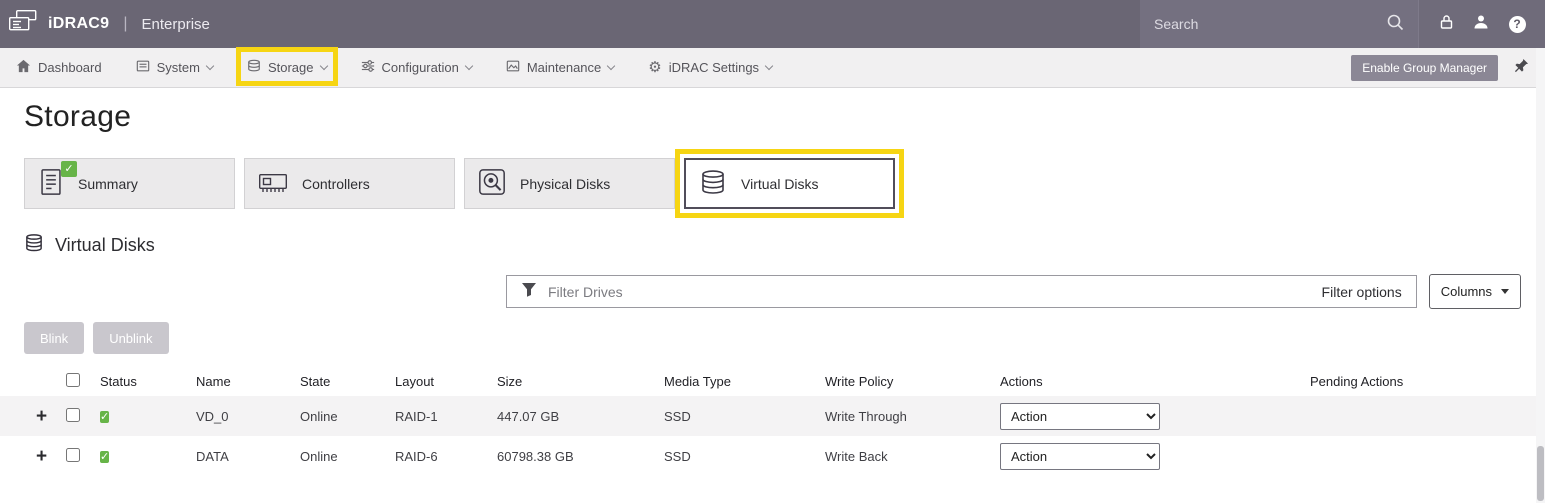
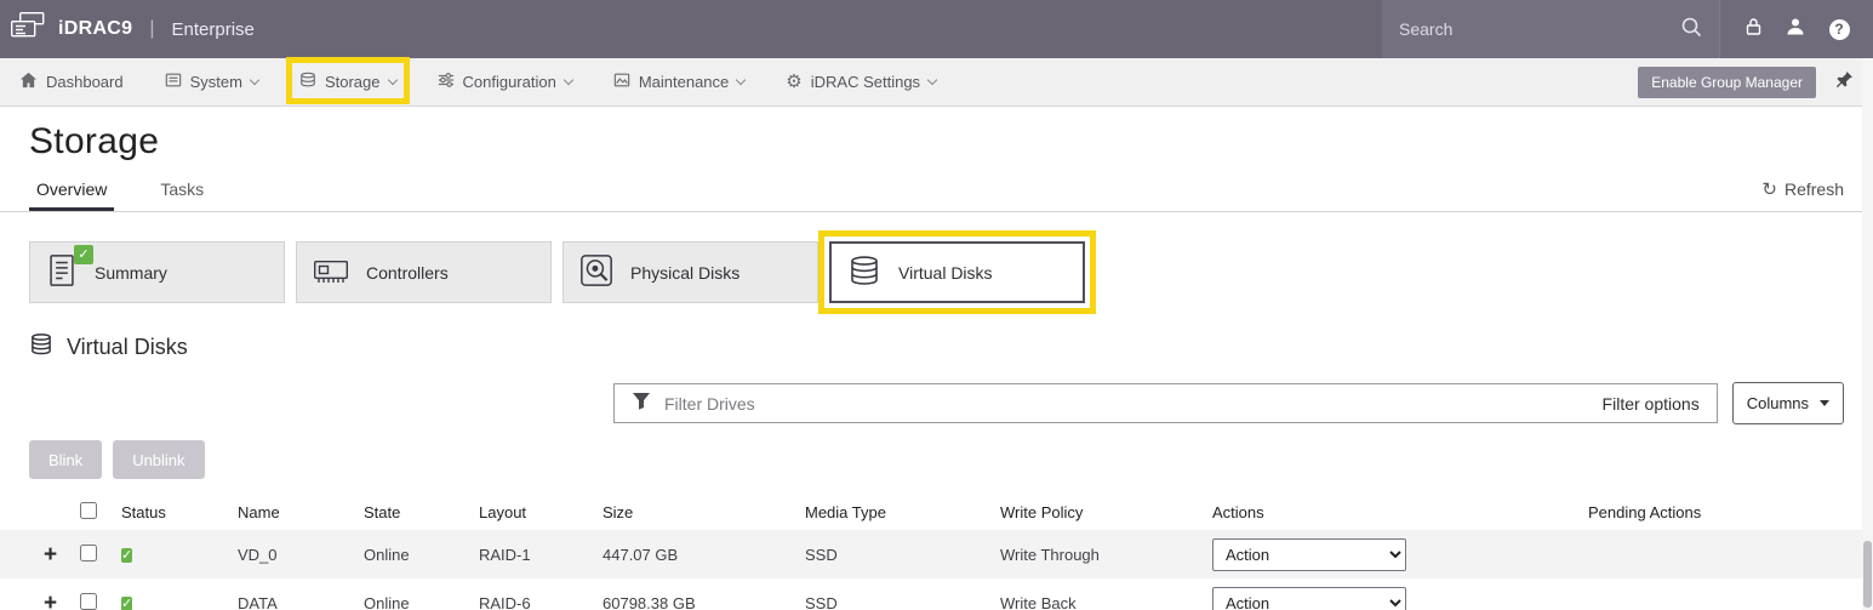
  iDRAC9
  |
  Enterprise
  Search
  ?
  Dashboard
  System
  Storage
  Configuration
  Maintenance
  ⚙
  iDRAC Settings
  Enable Group Manager
  Storage
+ Overview
+ Tasks
+ ↻
+ Refresh
  ✓
  Summary
  Controllers
  Physical Disks
  Virtual Disks
  Virtual Disks
  Filter Drives
  Filter options
  Columns
  Blink
  Unblink
  Status
  Name
  State
  Layout
  Size
  Media Type
  Write Policy
  Actions
  Pending Actions
  +
  ✓
  VD_0
  Online
  RAID-1
  447.07 GB
  SSD
  Write Through
  Action
  +
  ✓
  DATA
  Online
  RAID-6
  60798.38 GB
  SSD
  Write Back
  Action
